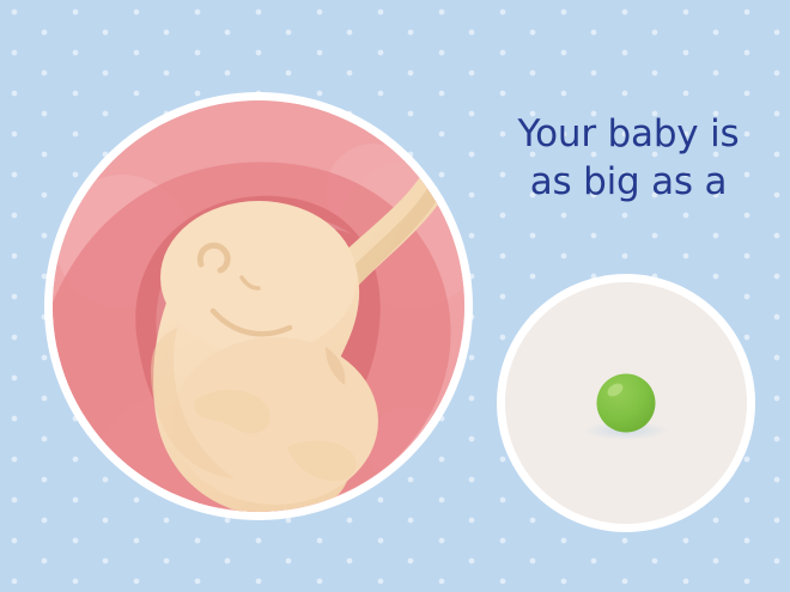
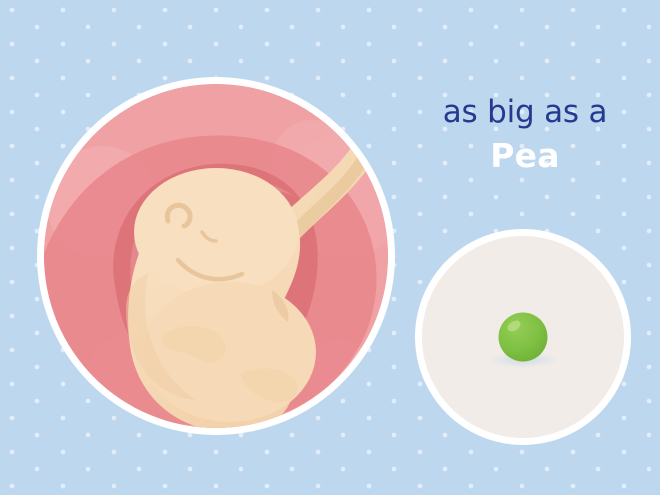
- Your baby is
  as big as a
+ Pea
